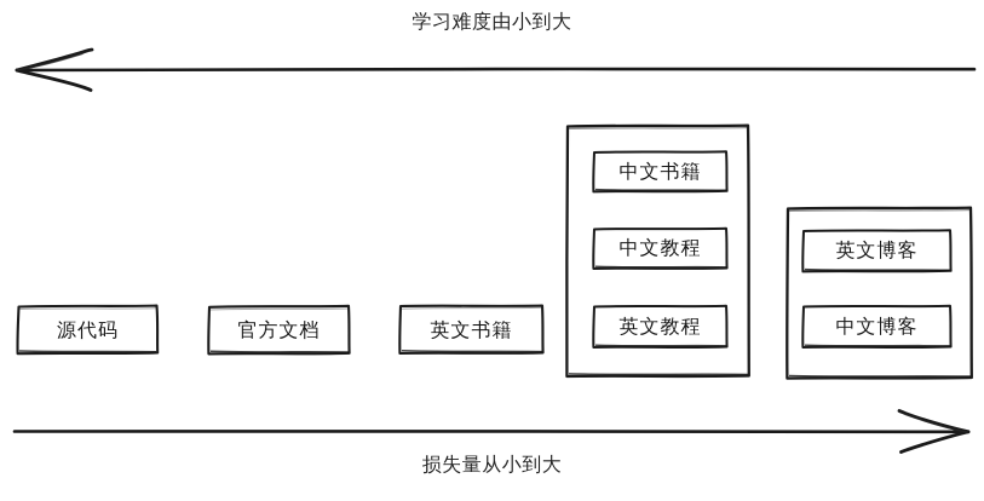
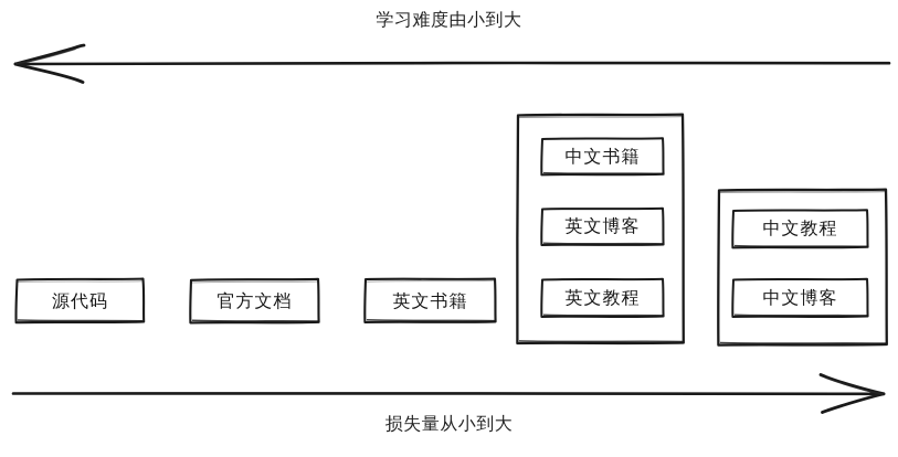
  学习难度由小到大
  损失量从小到大
  源代码
  官方文档
  英文书籍
  中文书籍
- 中文教程
+ 英文博客
  英文教程
- 英文博客
+ 中文教程
  中文博客
